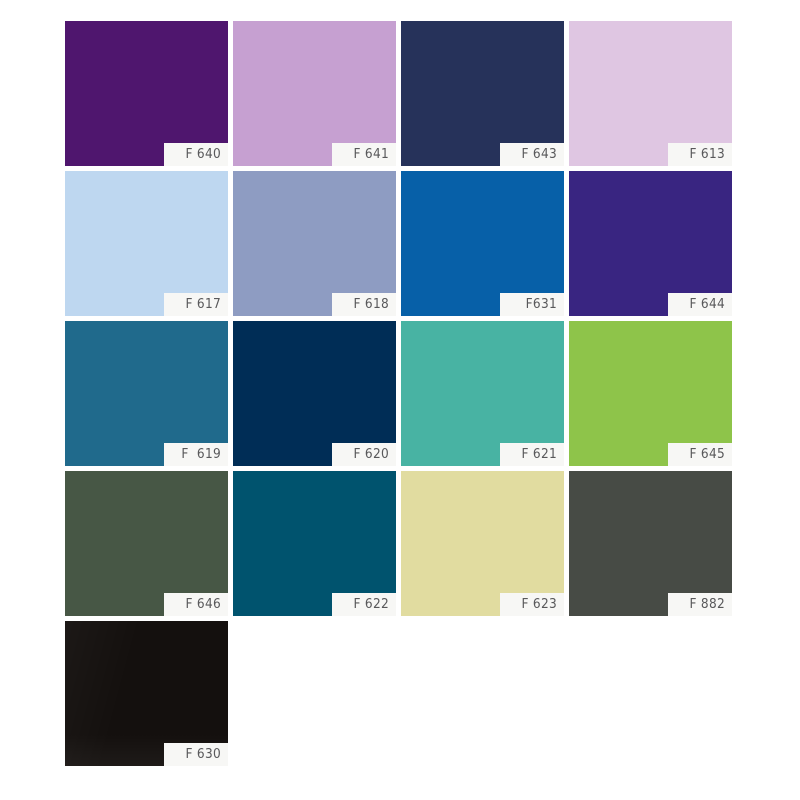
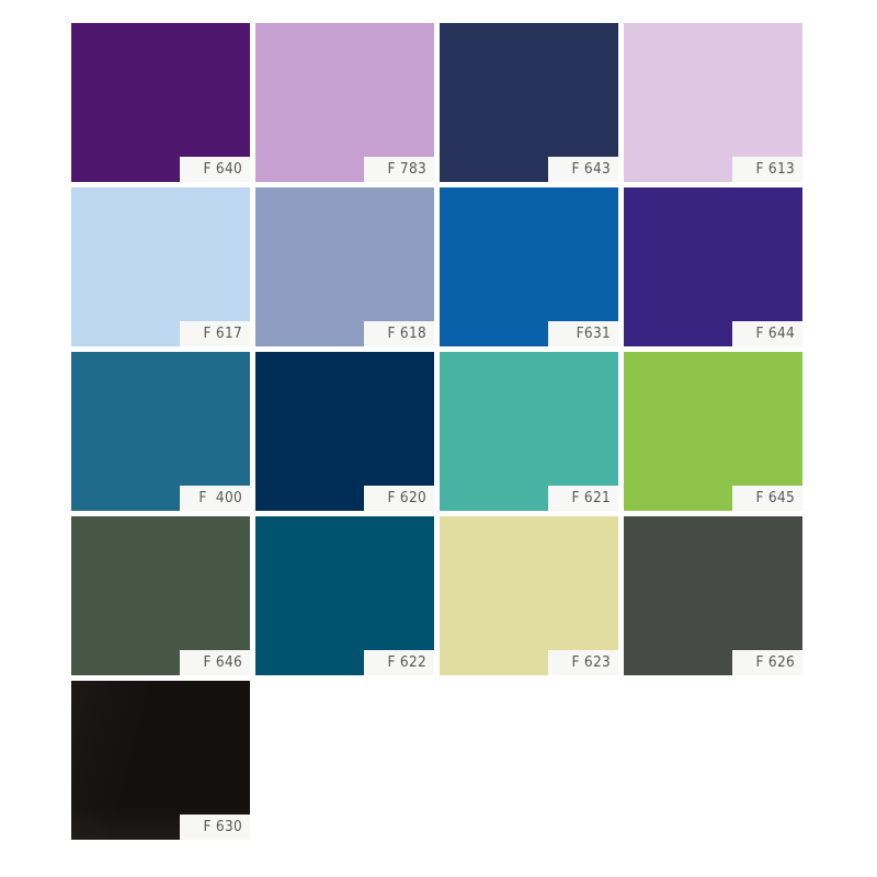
  F 640
- F 641
+ F 783
  F 643
  F 613
  F 617
  F 618
  F631
  F 644
- F 619
+ F 400
  F 620
  F 621
  F 645
  F 646
  F 622
  F 623
- F 882
+ F 626
  F 630
